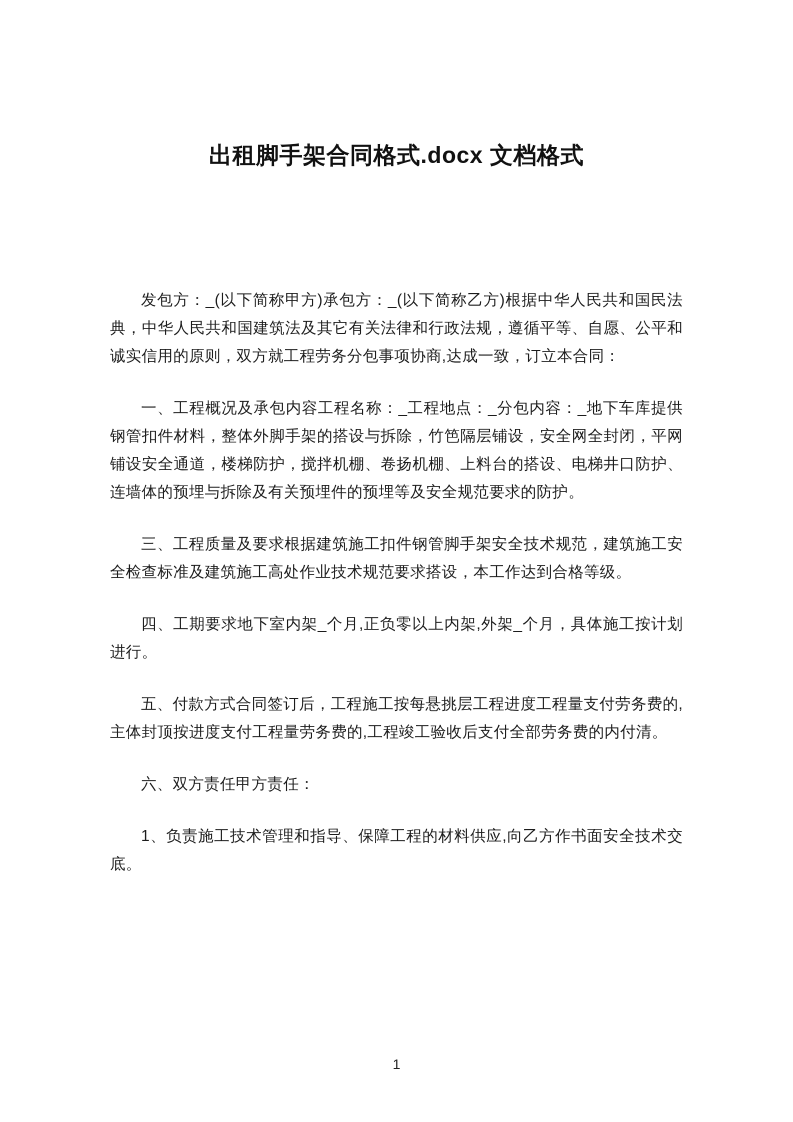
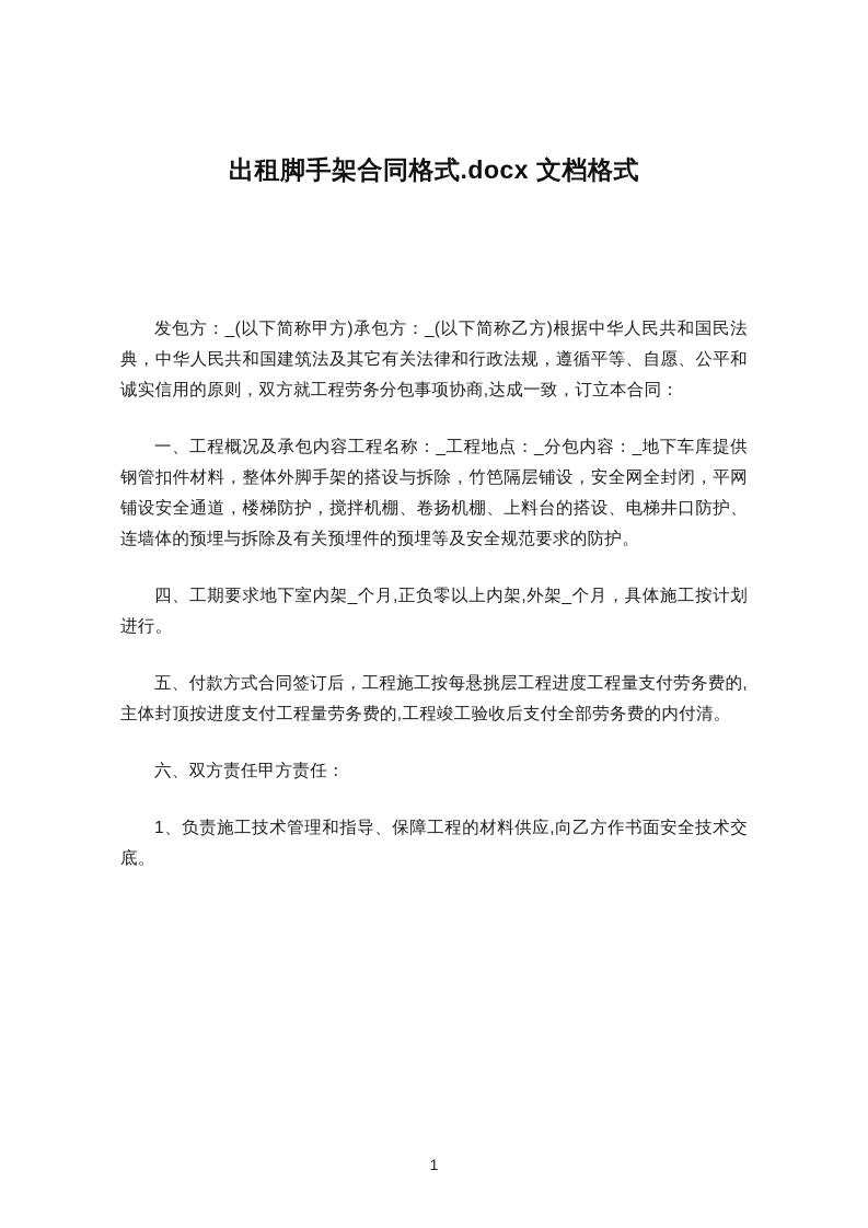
  出租脚手架合同格式.docx 文档格式
  发包方：_(以下简称甲方)承包方：_(以下简称乙方)根据中华人民共和国民法典，中华人民共和国建筑法及其它有关法律和行政法规，遵循平等、自愿、公平和诚实信用的原则，双方就工程劳务分包事项协商,达成一致，订立本合同：
  一、工程概况及承包内容工程名称：_工程地点：_分包内容：_地下车库提供钢管扣件材料，整体外脚手架的搭设与拆除，竹笆隔层铺设，安全网全封闭，平网铺设安全通道，楼梯防护，搅拌机棚、卷扬机棚、上料台的搭设、电梯井口防护、连墙体的预埋与拆除及有关预埋件的预埋等及安全规范要求的防护。
- 三、工程质量及要求根据建筑施工扣件钢管脚手架安全技术规范，建筑施工安全检查标准及建筑施工高处作业技术规范要求搭设，本工作达到合格等级。
  四、工期要求地下室内架_个月,正负零以上内架,外架_个月，具体施工按计划进行。
  五、付款方式合同签订后，工程施工按每悬挑层工程进度工程量支付劳务费的,主体封顶按进度支付工程量劳务费的,工程竣工验收后支付全部劳务费的内付清。
  六、双方责任甲方责任：
  1、负责施工技术管理和指导、保障工程的材料供应,向乙方作书面安全技术交底。
  1
